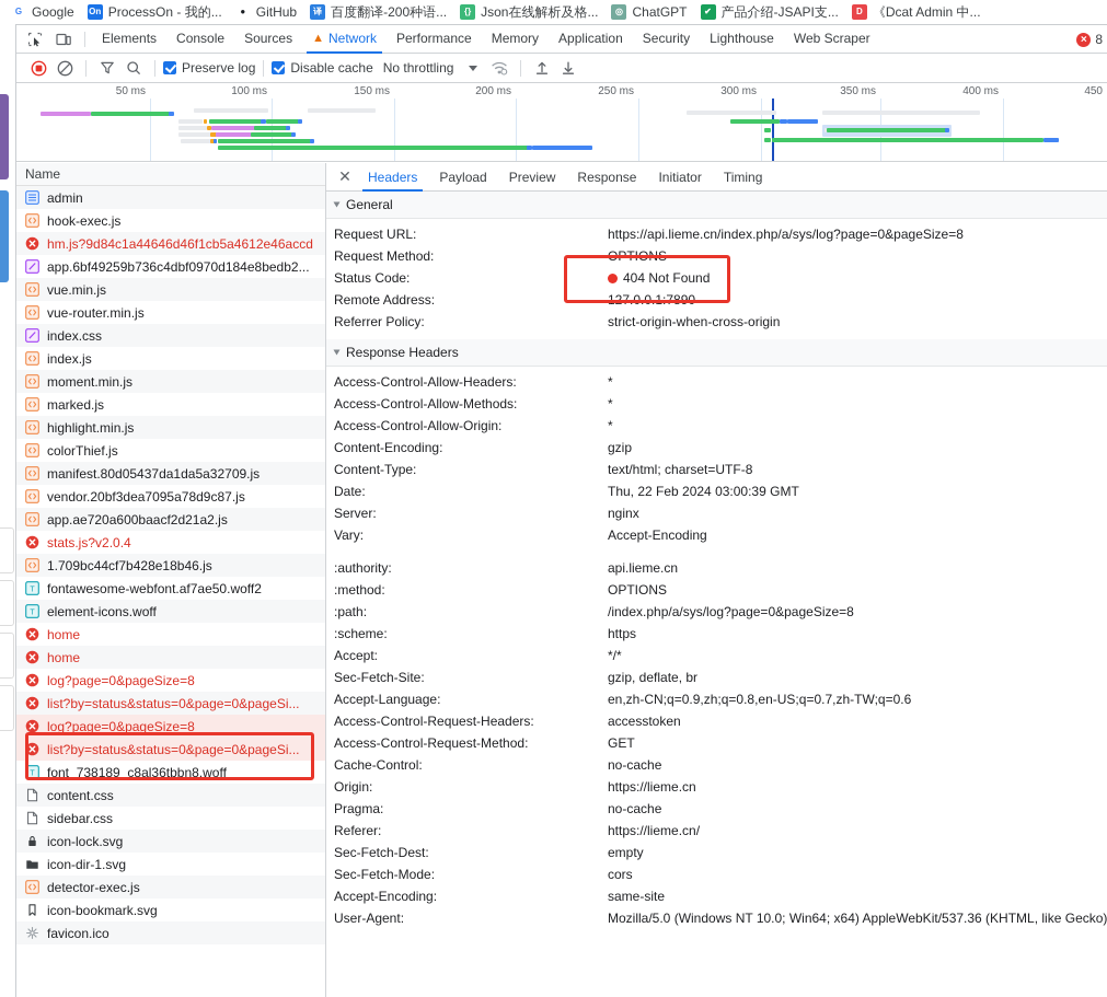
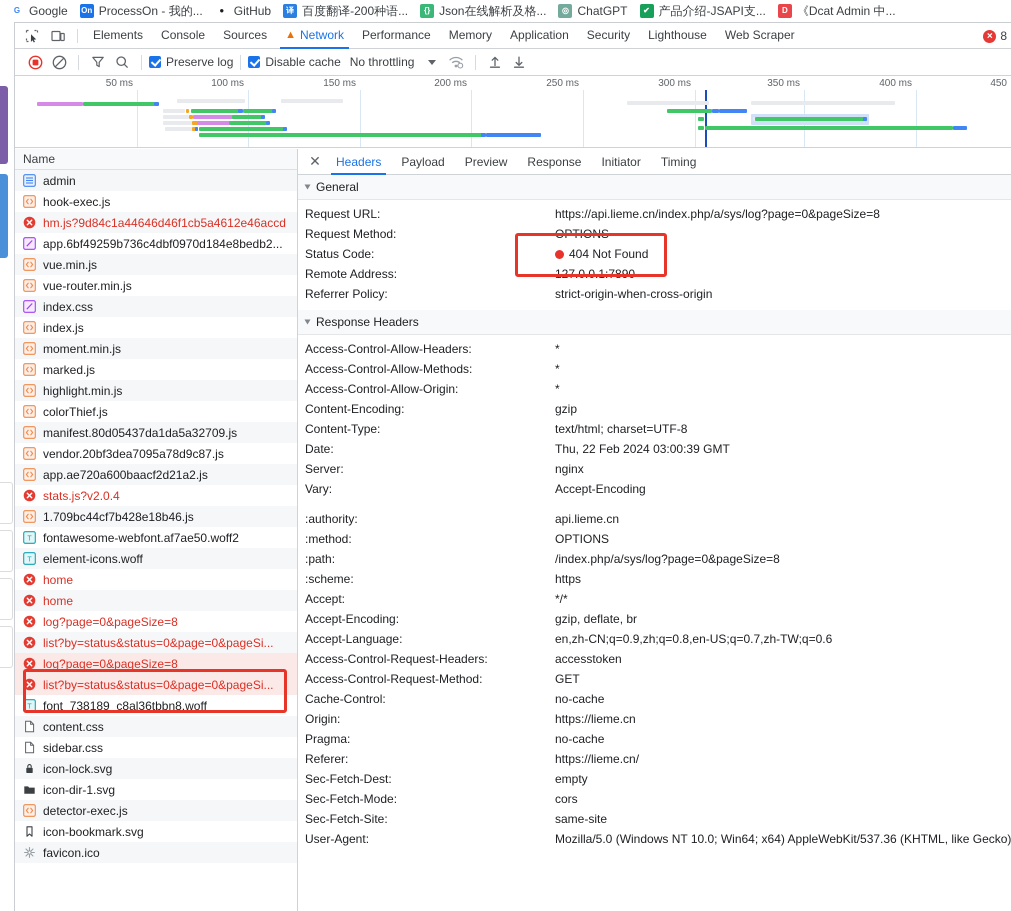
  G
  Google
  On
  ProcessOn - 我的...
  ●
  GitHub
  译
  百度翻译-200种语...
  {}
  Json在线解析及格...
  ◎
  ChatGPT
  ✔
  产品介绍-JSAPI支...
  D
  《Dcat Admin 中...
  Elements
  Console
  Sources
  ▲
  Network
  Performance
  Memory
  Application
  Security
  Lighthouse
  Web Scraper
  ×
  8
  Preserve log
  Disable cache
  No throttling
  50 ms
  100 ms
  150 ms
  200 ms
  250 ms
  300 ms
  350 ms
  400 ms
  450
  Name
  admin
  hook-exec.js
  hm.js?9d84c1a44646d46f1cb5a4612e46accd
  app.6bf49259b736c4dbf0970d184e8bedb2...
  vue.min.js
  vue-router.min.js
  index.css
  index.js
  moment.min.js
  marked.js
  highlight.min.js
  colorThief.js
  manifest.80d05437da1da5a32709.js
  vendor.20bf3dea7095a78d9c87.js
  app.ae720a600baacf2d21a2.js
  stats.js?v2.0.4
  1.709bc44cf7b428e18b46.js
  fontawesome-webfont.af7ae50.woff2
  element-icons.woff
  home
  home
  log?page=0&pageSize=8
  list?by=status&status=0&page=0&pageSi...
  log?page=0&pageSize=8
  list?by=status&status=0&page=0&pageSi...
  font_738189_c8al36tbbn8.woff
  content.css
  sidebar.css
  icon-lock.svg
  icon-dir-1.svg
  detector-exec.js
  icon-bookmark.svg
  favicon.ico
  ✕
  Headers
  Payload
  Preview
  Response
  Initiator
  Timing
  General
  Request URL:
  https://api.lieme.cn/index.php/a/sys/log?page=0&pageSize=8
  Request Method:
  OPTIONS
  Status Code:
  404 Not Found
  Remote Address:
  127.0.0.1:7890
  Referrer Policy:
  strict-origin-when-cross-origin
  Response Headers
  Access-Control-Allow-Headers:
  *
  Access-Control-Allow-Methods:
  *
  Access-Control-Allow-Origin:
  *
  Content-Encoding:
  gzip
  Content-Type:
  text/html; charset=UTF-8
  Date:
  Thu, 22 Feb 2024 03:00:39 GMT
  Server:
  nginx
  Vary:
  Accept-Encoding
  :authority:
  api.lieme.cn
  :method:
  OPTIONS
  :path:
  /index.php/a/sys/log?page=0&pageSize=8
  :scheme:
  https
  Accept:
  */*
- Sec-Fetch-Site:
+ Accept-Encoding:
  gzip, deflate, br
  Accept-Language:
  en,zh-CN;q=0.9,zh;q=0.8,en-US;q=0.7,zh-TW;q=0.6
  Access-Control-Request-Headers:
  accesstoken
  Access-Control-Request-Method:
  GET
  Cache-Control:
  no-cache
  Origin:
  https://lieme.cn
  Pragma:
  no-cache
  Referer:
  https://lieme.cn/
  Sec-Fetch-Dest:
  empty
  Sec-Fetch-Mode:
  cors
- Accept-Encoding:
+ Sec-Fetch-Site:
  same-site
  User-Agent:
  Mozilla/5.0 (Windows NT 10.0; Win64; x64) AppleWebKit/537.36 (KHTML, like Gecko)
